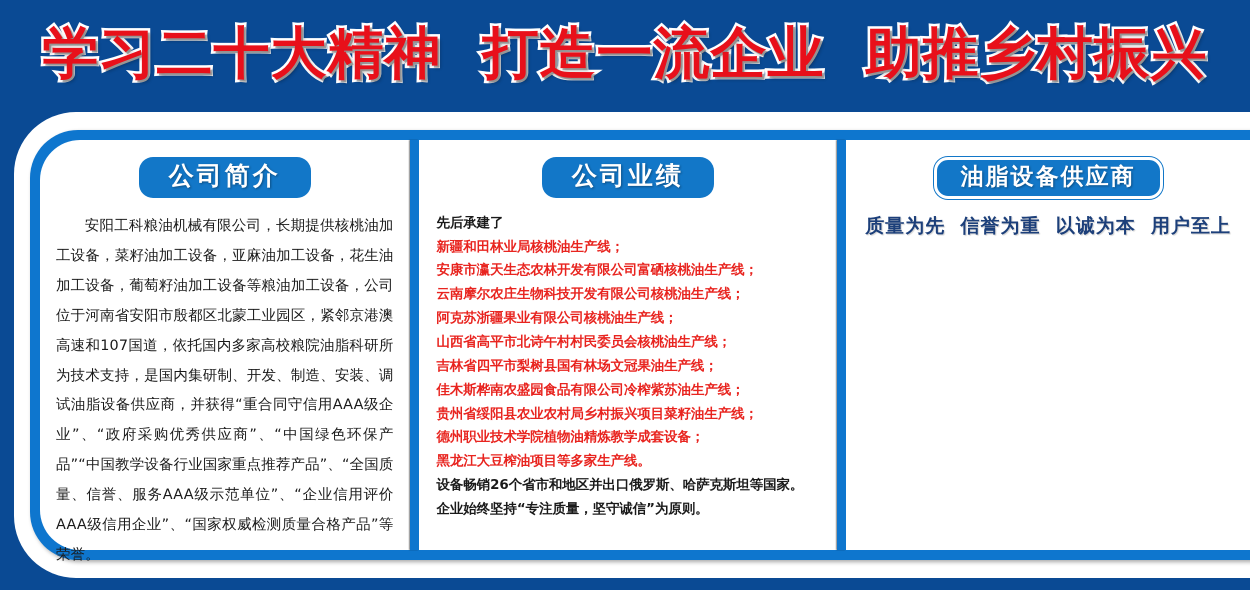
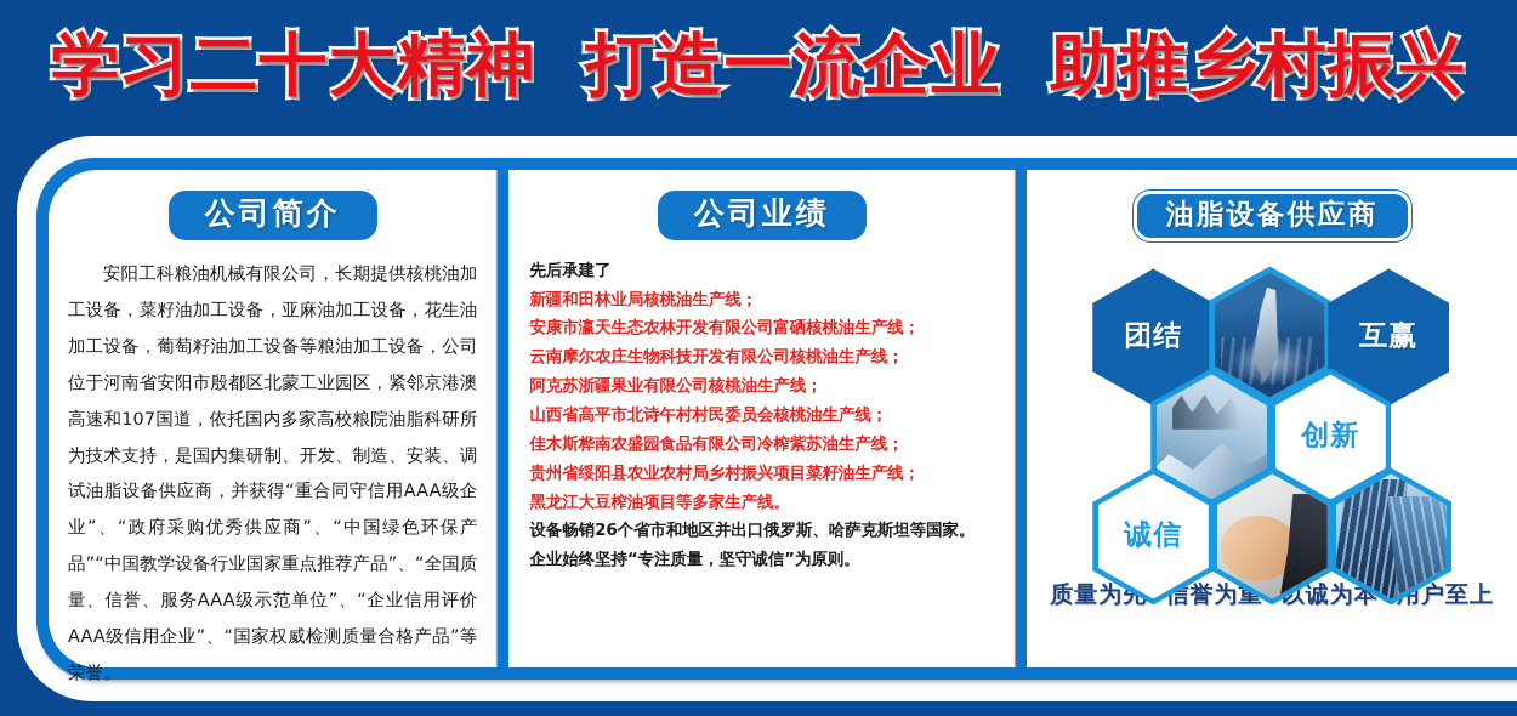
  学习二十大精神 打造一流企业 助推乡村振兴
  公司简介
  安阳工科粮油机械有限公司，长期提供核桃油加工设备，菜籽油加工设备，亚麻油加工设备，花生油加工设备，葡萄籽油加工设备等粮油加工设备，公司位于河南省安阳市殷都区北蒙工业园区，紧邻京港澳高速和107国道，依托国内多家高校粮院油脂科研所为技术支持，是国内集研制、开发、制造、安装、调试油脂设备供应商，并获得“重合同守信用AAA级企业”、“政府采购优秀供应商”、“中国绿色环保产品”“中国教学设备行业国家重点推荐产品”、“全国质量、信誉、服务AAA级示范单位”、“企业信用评价AAA级信用企业”、“国家权威检测质量合格产品”等荣誉。
  公司业绩
  先后承建了
  新疆和田林业局核桃油生产线；
  安康市瀛天生态农林开发有限公司富硒核桃油生产线；
  云南摩尔农庄生物科技开发有限公司核桃油生产线；
  阿克苏浙疆果业有限公司核桃油生产线；
  山西省高平市北诗午村村民委员会核桃油生产线；
- 吉林省四平市梨树县国有林场文冠果油生产线；
  佳木斯桦南农盛园食品有限公司冷榨紫苏油生产线；
  贵州省绥阳县农业农村局乡村振兴项目菜籽油生产线；
- 德州职业技术学院植物油精炼教学成套设备；
  黑龙江大豆榨油项目等多家生产线。
  设备畅销26个省市和地区并出口俄罗斯、哈萨克斯坦等国家。
  企业始终坚持“专注质量，坚守诚信”为原则。
  油脂设备供应商
+ 团结
+ 互赢
+ 创新
+ 诚信
  质量为先 信誉为重 以诚为本 用户至上
